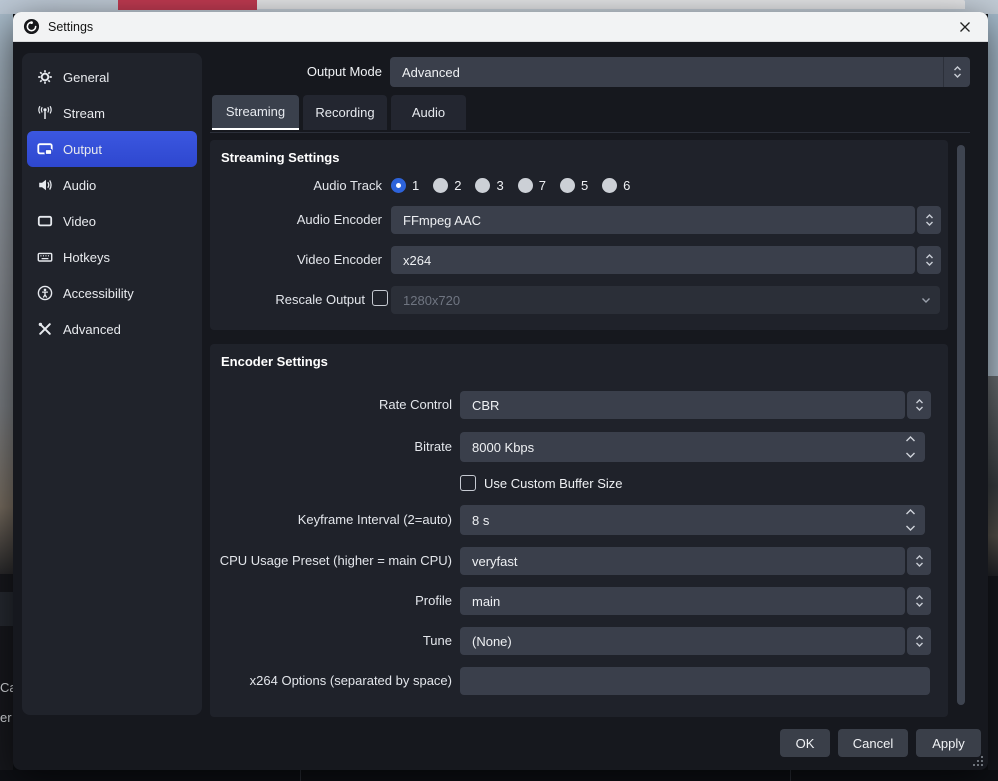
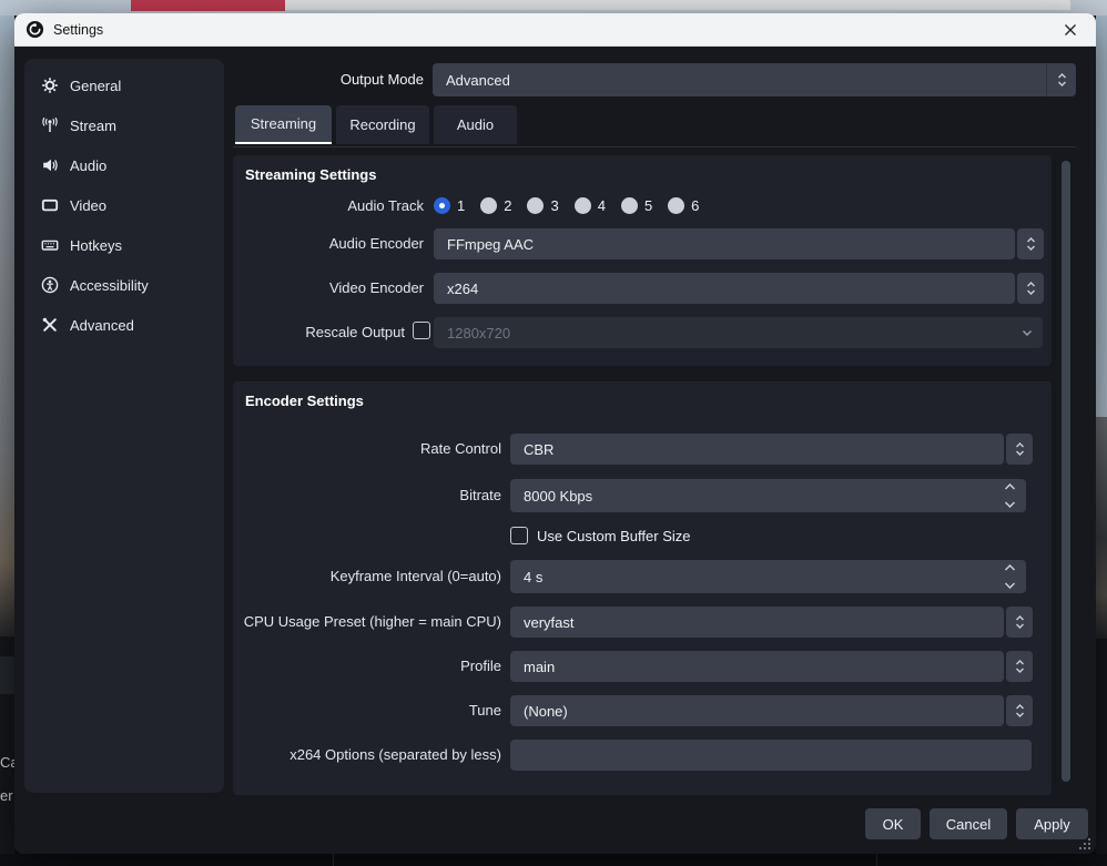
  er
  Settings
  General
  Stream
- Output
  Audio
  Video
  Hotkeys
  Accessibility
  Advanced
  Output Mode
  Advanced
  Streaming
  Recording
  Audio
  Streaming Settings
  Audio Track
  1
  2
  3
- 7
+ 4
  5
  6
  Audio Encoder
  FFmpeg AAC
  Video Encoder
  x264
  Rescale Output
  1280x720
  Encoder Settings
  Rate Control
  CBR
  Bitrate
  8000 Kbps
  Use Custom Buffer Size
- Keyframe Interval (2=auto)
+ Keyframe Interval (0=auto)
- 8 s
+ 4 s
  CPU Usage Preset (higher = main CPU)
  veryfast
  Profile
  main
  Tune
  (None)
- x264 Options (separated by space)
+ x264 Options (separated by less)
  OK
  Cancel
  Apply
